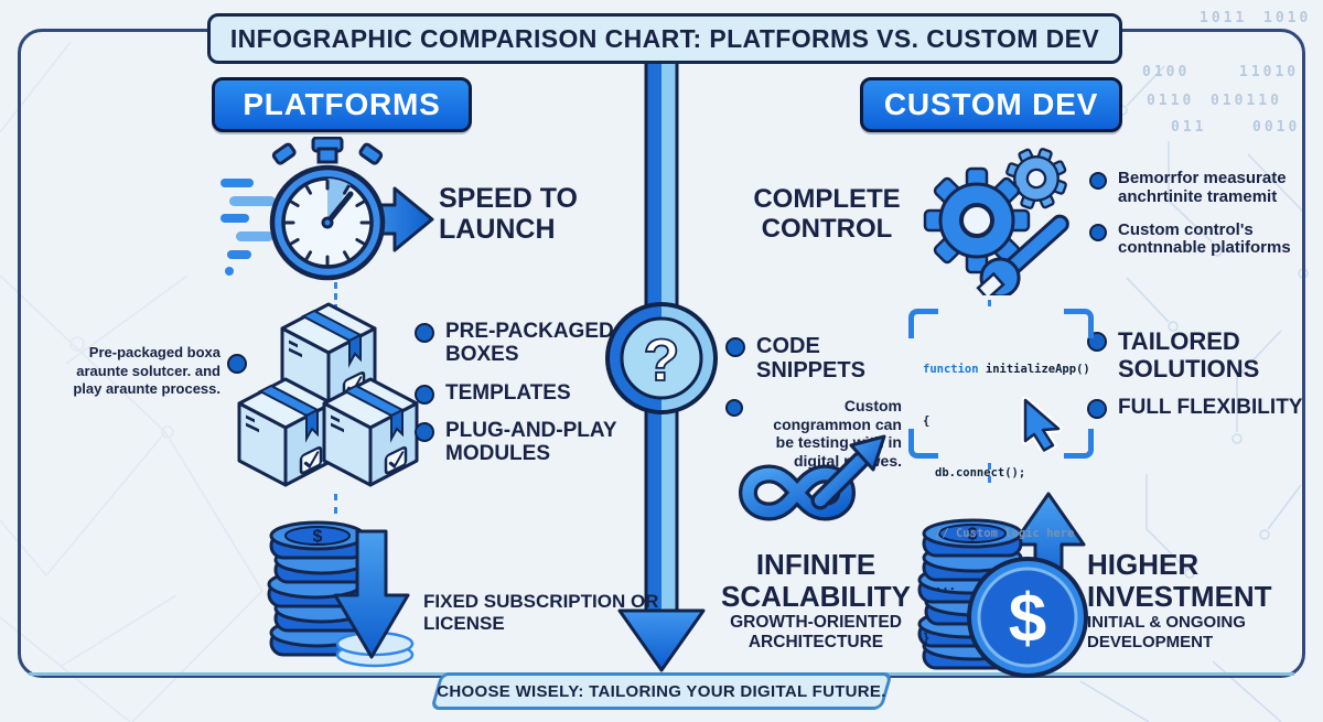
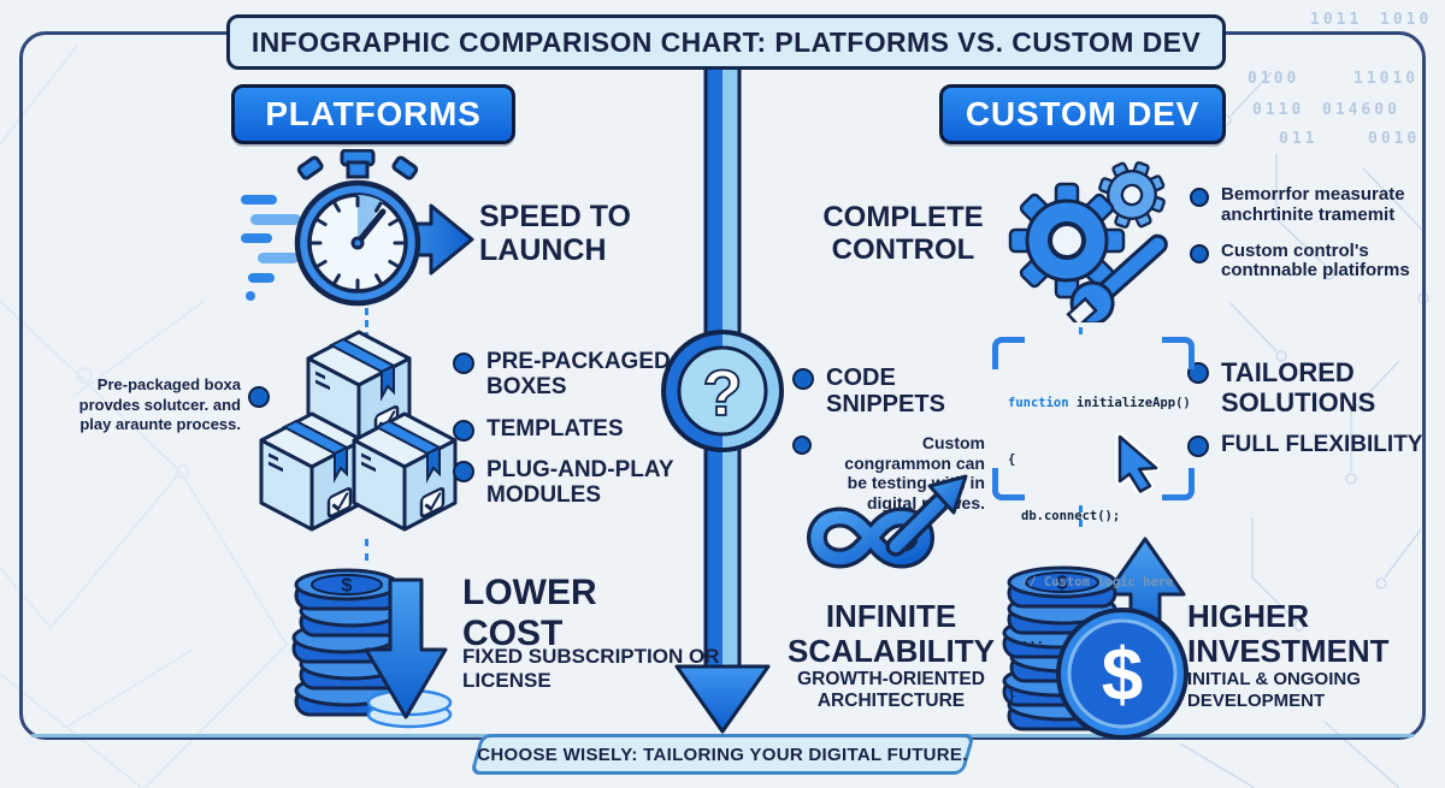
  1011
  1010
  0100
  11010
  0110
- 010110
+ 014600
  011
  0010
  INFOGRAPHIC COMPARISON CHART: PLATFORMS VS. CUSTOM DEV
  ?
  PLATFORMS
  SPEED TO LAUNCH
- Pre-packaged boxa araunte solutcer. and play araunte process.
+ Pre-packaged boxa provdes solutcer. and play araunte process.
  PRE-PACKAGED BOXES
  TEMPLATES
  PLUG-AND-PLAY MODULES
  $
+ LOWER COST
  FIXED SUBSCRIPTION OR LICENSE
  CUSTOM DEV
  COMPLETE CONTROL
  Bemorrfor measurate anchrtinite tramemit
  Custom control's contnnable platiforms
  CODE SNIPPETS
  Custom congrammon can be testing in digitales.
  function initializeApp()
  {
  db.connect();
  // Custom logic here
  ...
  }
  TAILORED SOLUTIONS
  FULL FLEXIBILITY
  INFINITE SCALABILITY
  GROWTH-ORIENTED ARCHITECTURE
  $
  $
  HIGHER INVESTMENT
  INITIAL & ONGOING DEVELOPMENT
  CHOOSE WISELY: TAILORING YOUR DIGITAL FUTURE.
